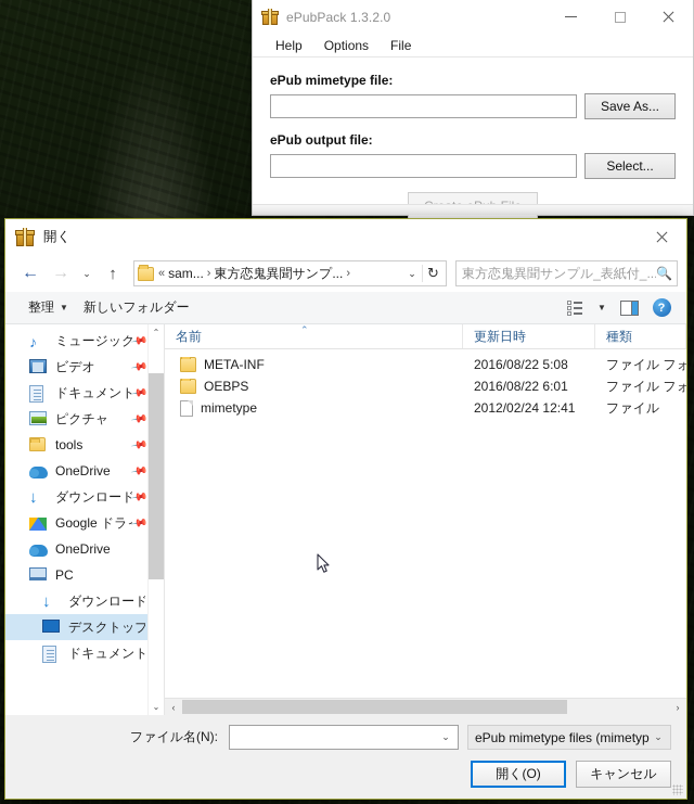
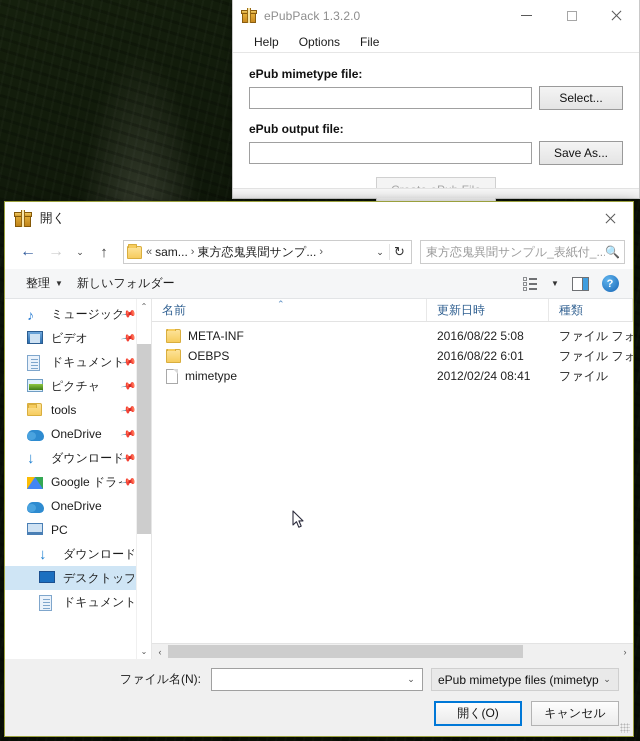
  ePubPack 1.3.2.0
  Help
  Options
  File
  ePub mimetype file:
- Save As...
+ Select...
  ePub output file:
- Select...
+ Save As...
  開く
  ←
  →
  ⌄
  ↑
  «
  sam...
  ›
  東方恋鬼異聞サンプ...
  ›
  ⌄
  ↻
  東方恋鬼異聞サンプル_表紙付_...
  🔍
  整理
  ▼
  新しいフォルダー
  ▼
  ?
  ♪
  ミュージック
  ビデオ
  ドキュメント
  ピクチャ
  tools
  OneDrive
  ↓
  ダウンロード
  Google ドラ
  OneDrive
  PC
  ↓
  ダウンロード
  デスクトップ
  ドキュメント
  ⌃
  ⌄
  名前
  更新日時
  種類
  ⌃
  META-INF
  2016/08/22 5:08
  ファイル フォ
  OEBPS
  2016/08/22 6:01
  ファイル フォ
  mimetype
- 2012/02/24 12:41
+ 2012/02/24 08:41
  ファイル
  ‹
  ›
  ファイル名(N):
  ⌄
  ePub mimetype files (mimetyp
  ⌄
  開く(O)
  キャンセル
